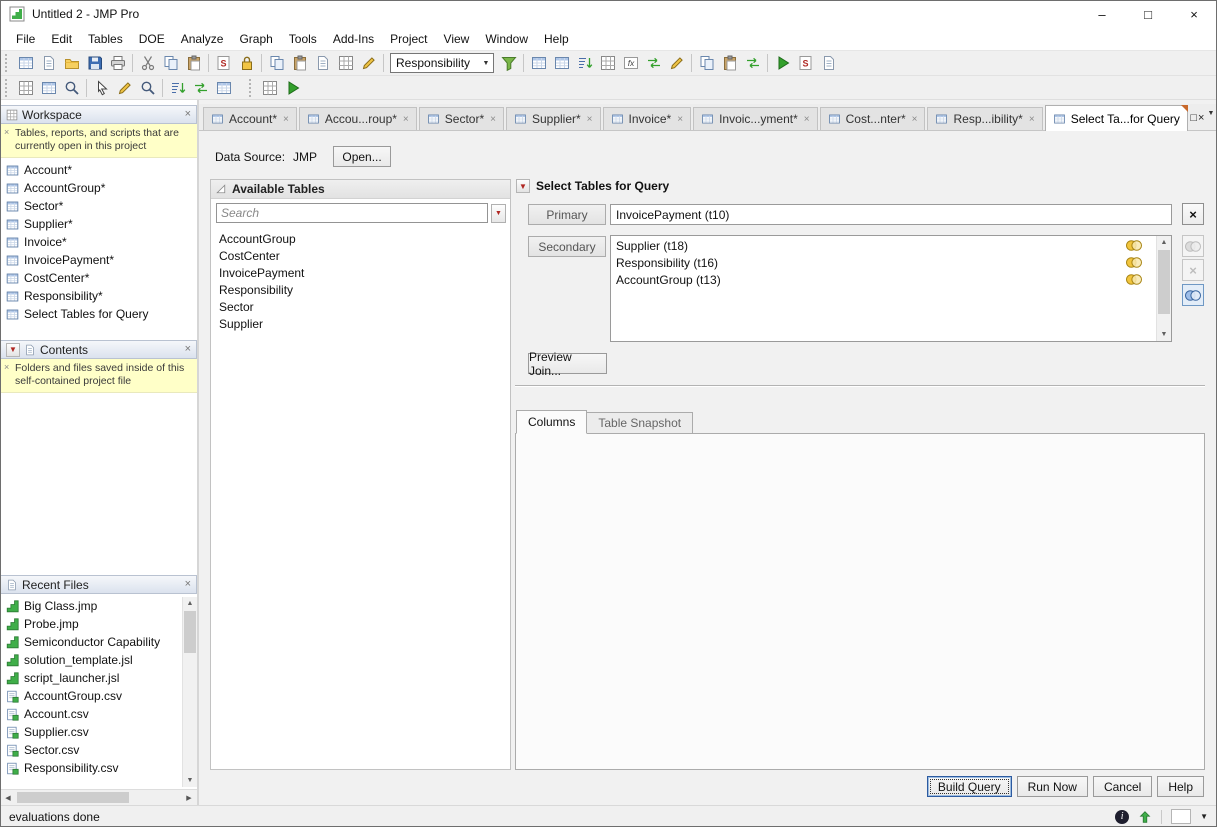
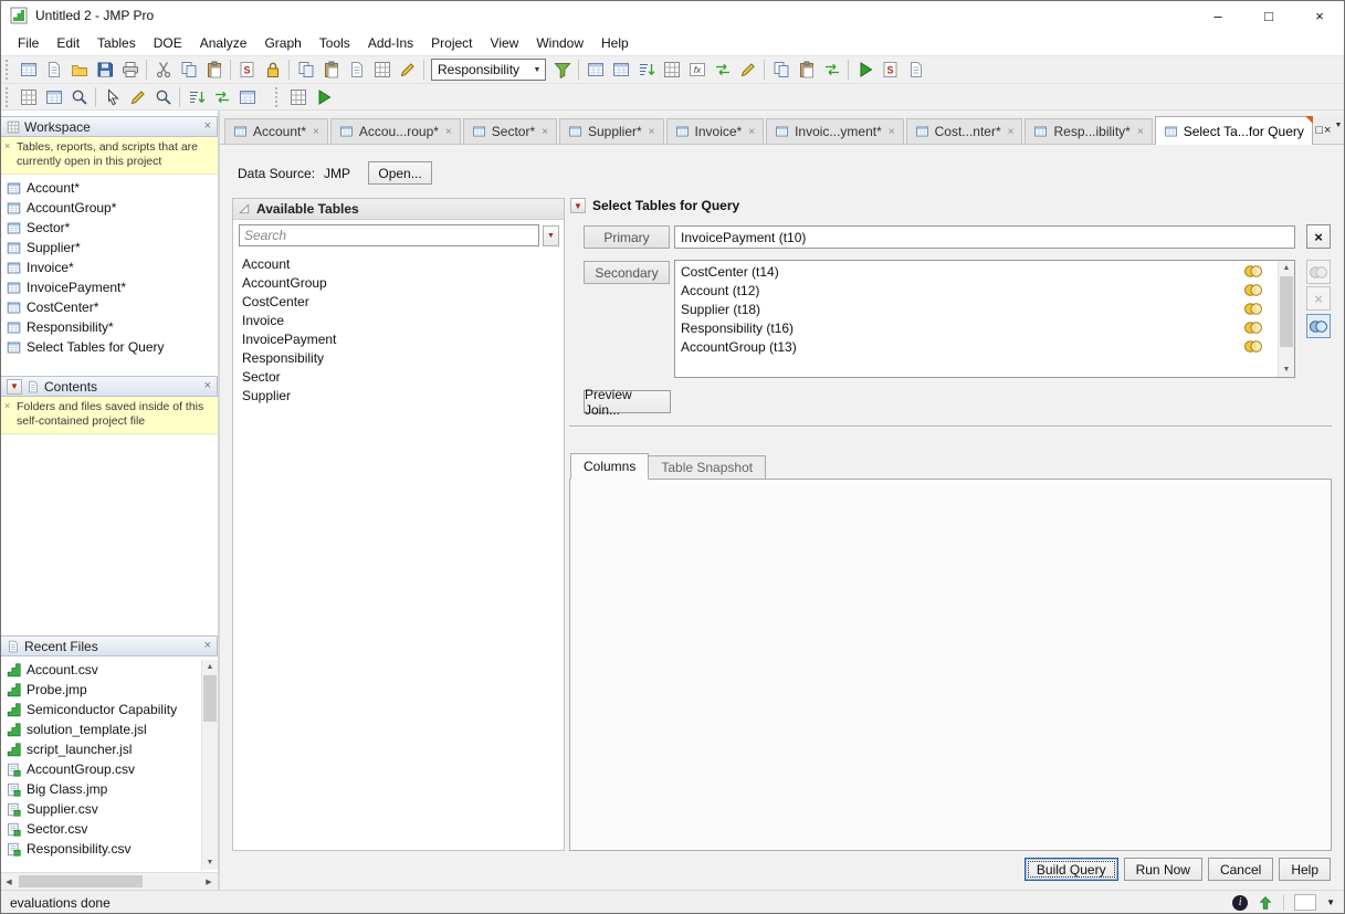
  Untitled 2 - JMP Pro
  –
  □
  ×
  File
  Edit
  Tables
  DOE
  Analyze
  Graph
  Tools
  Add-Ins
  Project
  View
  Window
  Help
  Responsibility
  Workspace
  ×
  ×
  Tables, reports, and scripts that are currently open in this project
  Account*
  AccountGroup*
  Sector*
  Supplier*
  Invoice*
  InvoicePayment*
  CostCenter*
  Responsibility*
  Select Tables for Query
  ▼
  Contents
  ×
  ×
  Folders and files saved inside of this self-contained project file
  Recent Files
  ×
- Big Class.jmp
+ Account.csv
  Probe.jmp
  Semiconductor Capability
  solution_template.jsl
  script_launcher.jsl
  AccountGroup.csv
- Account.csv
+ Big Class.jmp
  Supplier.csv
  Sector.csv
  Responsibility.csv
  Account*
  ×
  Accou...roup*
  ×
  Sector*
  ×
  Supplier*
  ×
  Invoice*
  ×
  Invoic...yment*
  ×
  Cost...nter*
  ×
  Resp...ibility*
  ×
  Select Ta...for Query
  □
  ×
  Data Source:
  JMP
  Open...
  Available Tables
  Search
+ Account
  AccountGroup
  CostCenter
+ Invoice
  InvoicePayment
  Responsibility
  Sector
  Supplier
  ▼
  Select Tables for Query
  Primary
  InvoicePayment (t10)
  Secondary
+ CostCenter (t14)
+ Account (t12)
  Supplier (t18)
  Responsibility (t16)
  AccountGroup (t13)
  ×
  ×
  Preview Join...
  Columns
  Table Snapshot
  Build Query
  Run Now
  Cancel
  Help
  evaluations done
  i
  ▼
